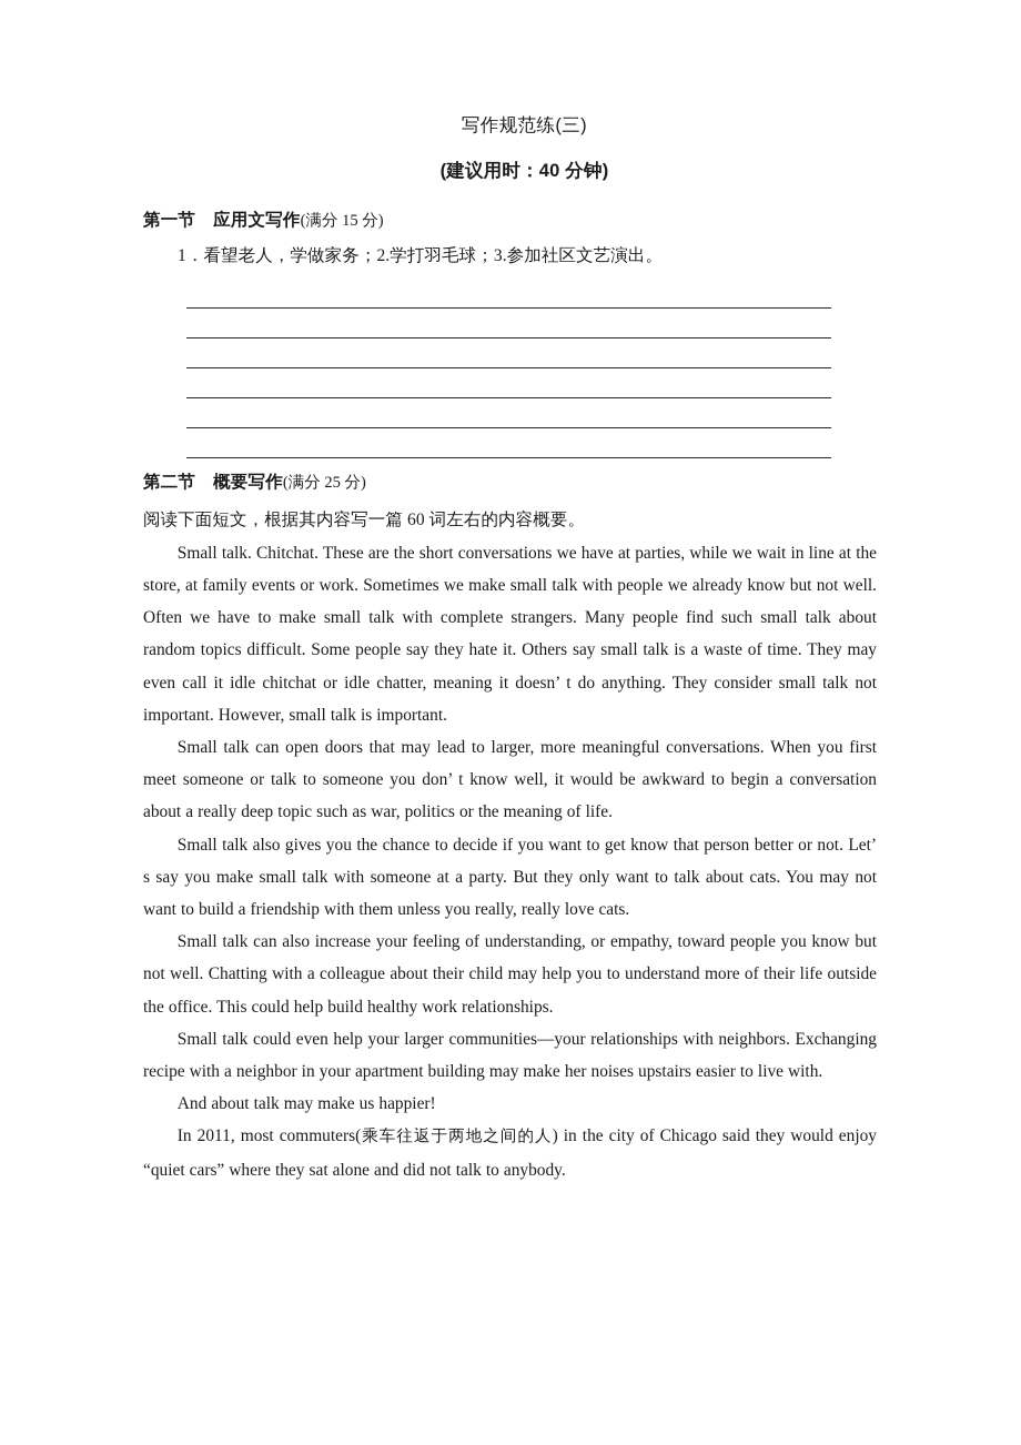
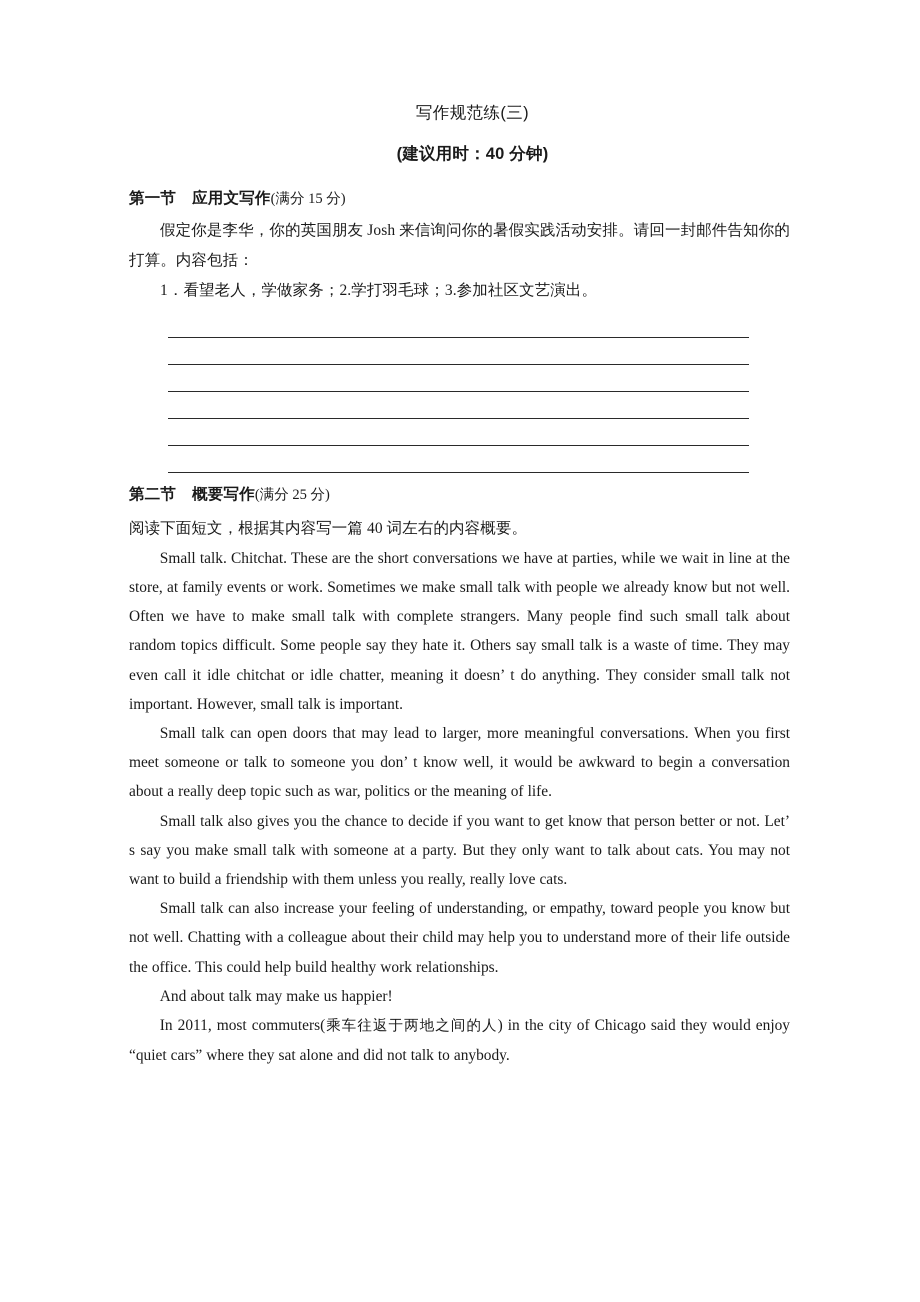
  写作规范练(三)
  (建议用时：40 分钟)
  第一节 应用文写作(满分 15 分)
+ 假定你是李华，你的英国朋友 Josh 来信询问你的暑假实践活动安排。请回一封邮件告知你的打算。内容包括：
  1．看望老人，学做家务；2.学打羽毛球；3.参加社区文艺演出。
  第二节 概要写作(满分 25 分)
- 阅读下面短文，根据其内容写一篇 60 词左右的内容概要。
+ 阅读下面短文，根据其内容写一篇 40 词左右的内容概要。
  Small talk. Chitchat. These are the short conversations we have at parties, while we wait in line at the store, at family events or work. Sometimes we make small talk with people we already know but not well. Often we have to make small talk with complete strangers. Many people find such small talk about random topics difficult. Some people say they hate it. Others say small talk is a waste of time. They may even call it idle chitchat or idle chatter, meaning it doesn’ t do anything. They consider small talk not important. However, small talk is important.
  Small talk can open doors that may lead to larger, more meaningful conversations. When you first meet someone or talk to someone you don’ t know well, it would be awkward to begin a conversation about a really deep topic such as war, politics or the meaning of life.
  Small talk also gives you the chance to decide if you want to get know that person better or not. Let’ s say you make small talk with someone at a party. But they only want to talk about cats. You may not want to build a friendship with them unless you really, really love cats.
  Small talk can also increase your feeling of understanding, or empathy, toward people you know but not well. Chatting with a colleague about their child may help you to understand more of their life outside the office. This could help build healthy work relationships.
- Small talk could even help your larger communities—your relationships with neighbors. Exchanging recipe with a neighbor in your apartment building may make her noises upstairs easier to live with.
  And about talk may make us happier!
  In 2011, most commuters(乘车往返于两地之间的人) in the city of Chicago said they would enjoy “quiet cars” where they sat alone and did not talk to anybody.
